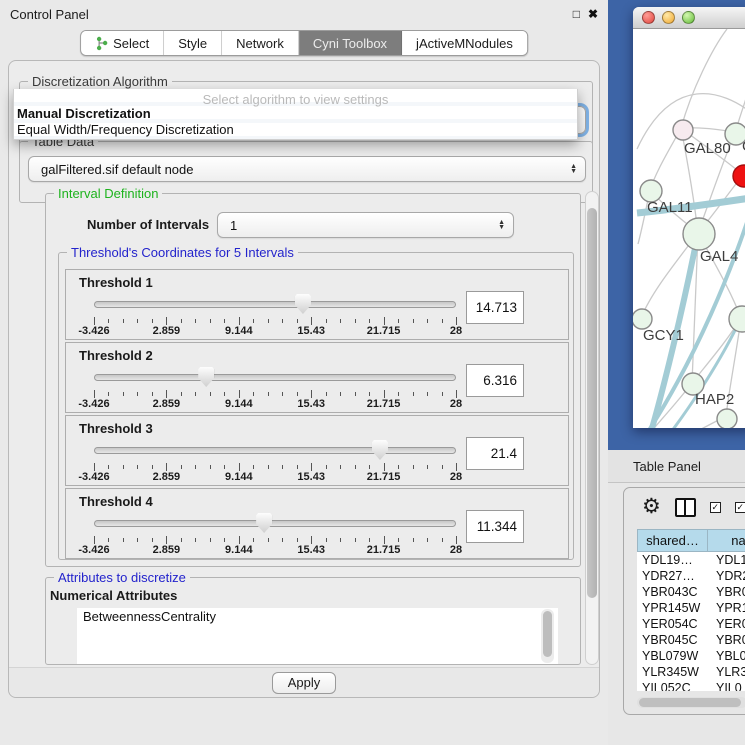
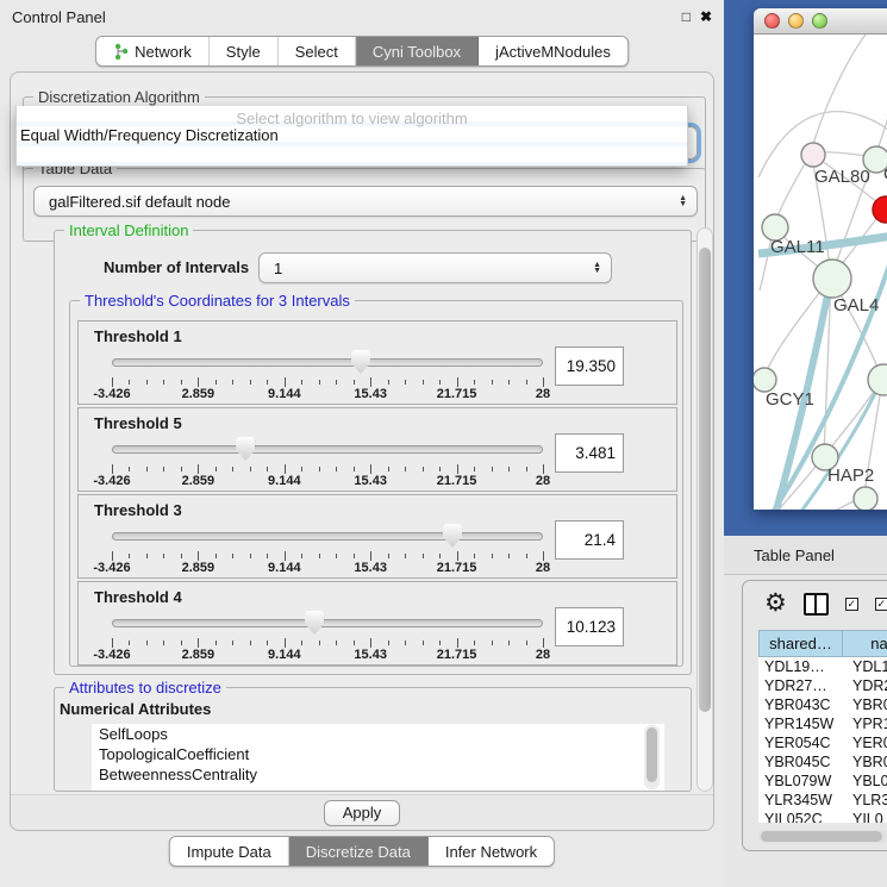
  Control Panel
  □
  ✖
- Select
+ Network
  Style
- Network
+ Select
  Cyni Toolbox
  jActiveMNodules
  Discretization Algorithm
- Select algorithm to view settings
+ Select algorithm to view algorithm
- Manual Discretization
  Equal Width/Frequency Discretization
  Table Data
  galFiltered.sif default node
  Interval Definition
  Number of Intervals
  1
- Threshold's Coordinates for 5 Intervals
+ Threshold's Coordinates for 3 Intervals
  Threshold 1
  -3.426
  2.859
  9.144
  15.43
  21.715
  28
- 14.713
+ 19.350
- Threshold 2
+ Threshold 5
  -3.426
  2.859
  9.144
  15.43
  21.715
  28
- 6.316
+ 3.481
  Threshold 3
  -3.426
  2.859
  9.144
  15.43
  21.715
  28
  21.4
  Threshold 4
  -3.426
  2.859
  9.144
  15.43
  21.715
  28
- 11.344
+ 10.123
  Attributes to discretize
  Numerical Attributes
+ SelfLoops
+ TopologicalCoefficient
  BetweennessCentrality
  Apply
+ Impute Data
+ Discretize Data
+ Infer Network
  GAL80
  GAL11
  GAL4
  GCY1
  HAP2
  Table Panel
  ⚙
  ✓
  ✓
  shared…
  na
  YDL19…
  YDL1
  YDR27…
  YDR
  YBR043C
  YBR
  YPR145W
  YPR
  YER054C
  YER
  YBR045C
  YBR
  YBL079W
  YBL0
  YLR345W
  YLR3
  YIL052C
  YIL0
